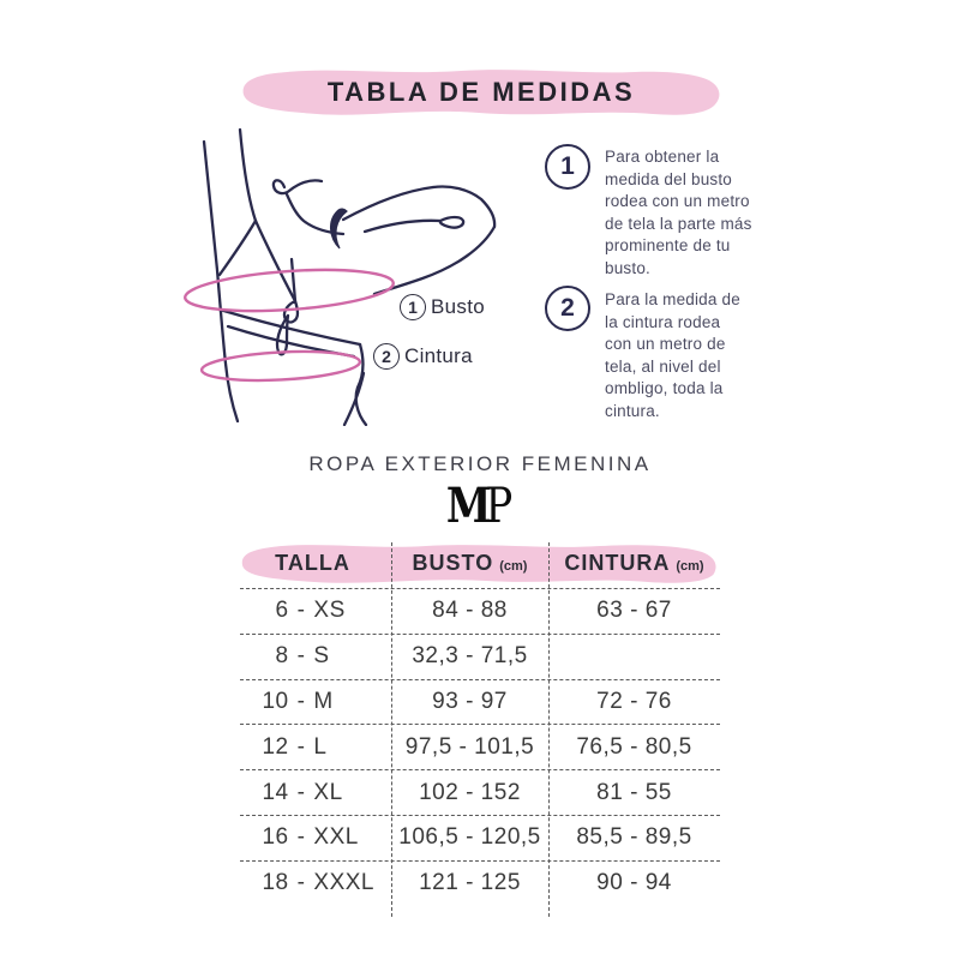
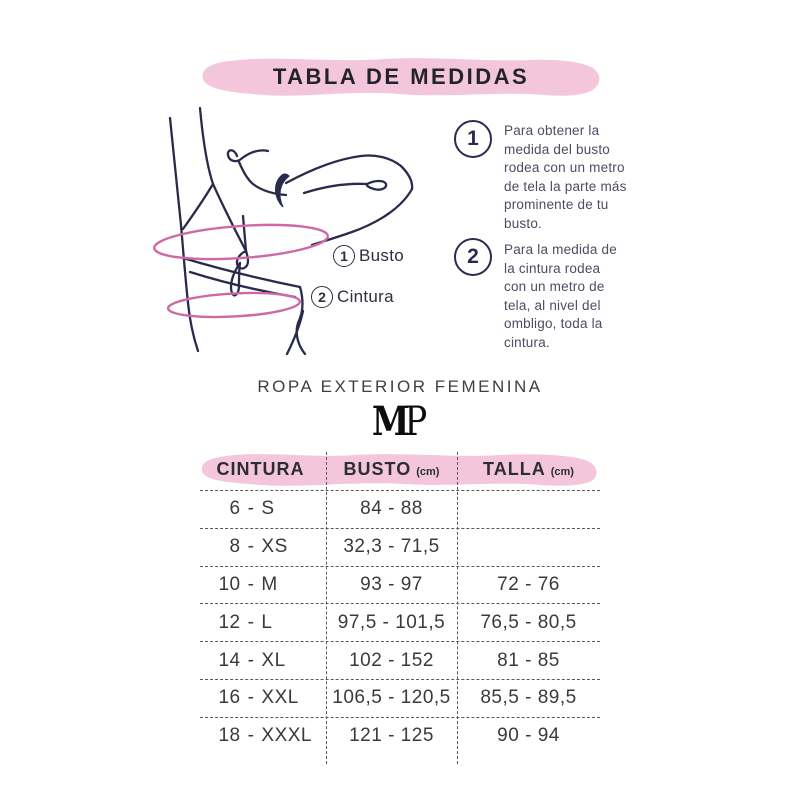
  TABLA DE MEDIDAS
  1
  Busto
  2
  Cintura
  1
  Para obtener la
  medida del busto
  rodea con un metro
  de tela la parte más
  prominente de tu
  busto.
  2
  Para la medida de
  la cintura rodea
  con un metro de
  tela, al nivel del
  ombligo, toda la
  cintura.
  ROPA EXTERIOR FEMENINA
  MP
- TALLA
+ CINTURA
  BUSTO
  (cm)
- CINTURA
+ TALLA
  (cm)
  6
  -
- XS
+ S
  84 - 88
- 63 - 67
  8
  -
- S
+ XS
  32,3 - 71,5
  10
  -
  M
  93 - 97
  72 - 76
  12
  -
  L
  97,5 - 101,5
  76,5 - 80,5
  14
  -
  XL
  102 - 152
- 81 - 55
+ 81 - 85
  16
  -
  XXL
  106,5 - 120,5
  85,5 - 89,5
  18
  -
  XXXL
  121 - 125
  90 - 94
